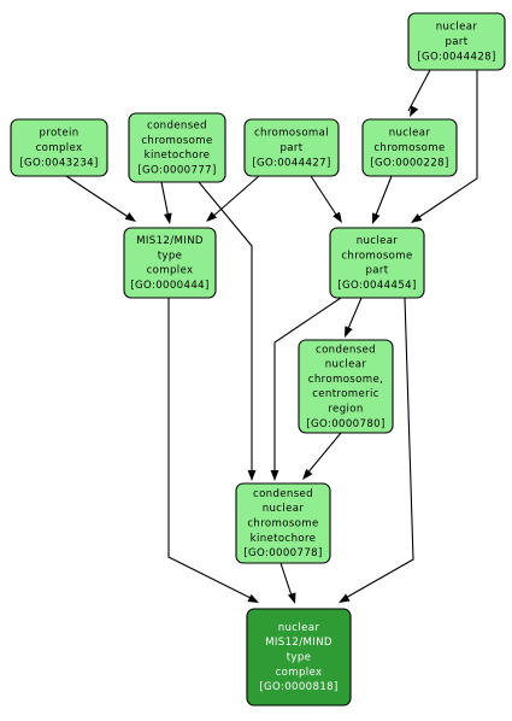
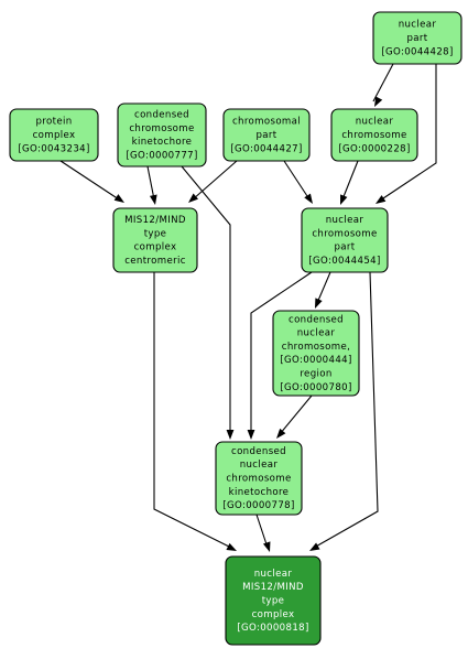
  nuclear
  part
  [GO:0044428]
  protein
  complex
  [GO:0043234]
  condensed
  chromosome
  kinetochore
  [GO:0000777]
  chromosomal
  part
  [GO:0044427]
  nuclear
  chromosome
  [GO:0000228]
  MIS12/MIND
  type
  complex
- [GO:0000444]
+ centromeric
  nuclear
  chromosome
  part
  [GO:0044454]
  condensed
  nuclear
  chromosome,
- centromeric
+ [GO:0000444]
  region
  [GO:0000780]
  condensed
  nuclear
  chromosome
  kinetochore
  [GO:0000778]
  nuclear
  MIS12/MIND
  type
  complex
  [GO:0000818]
